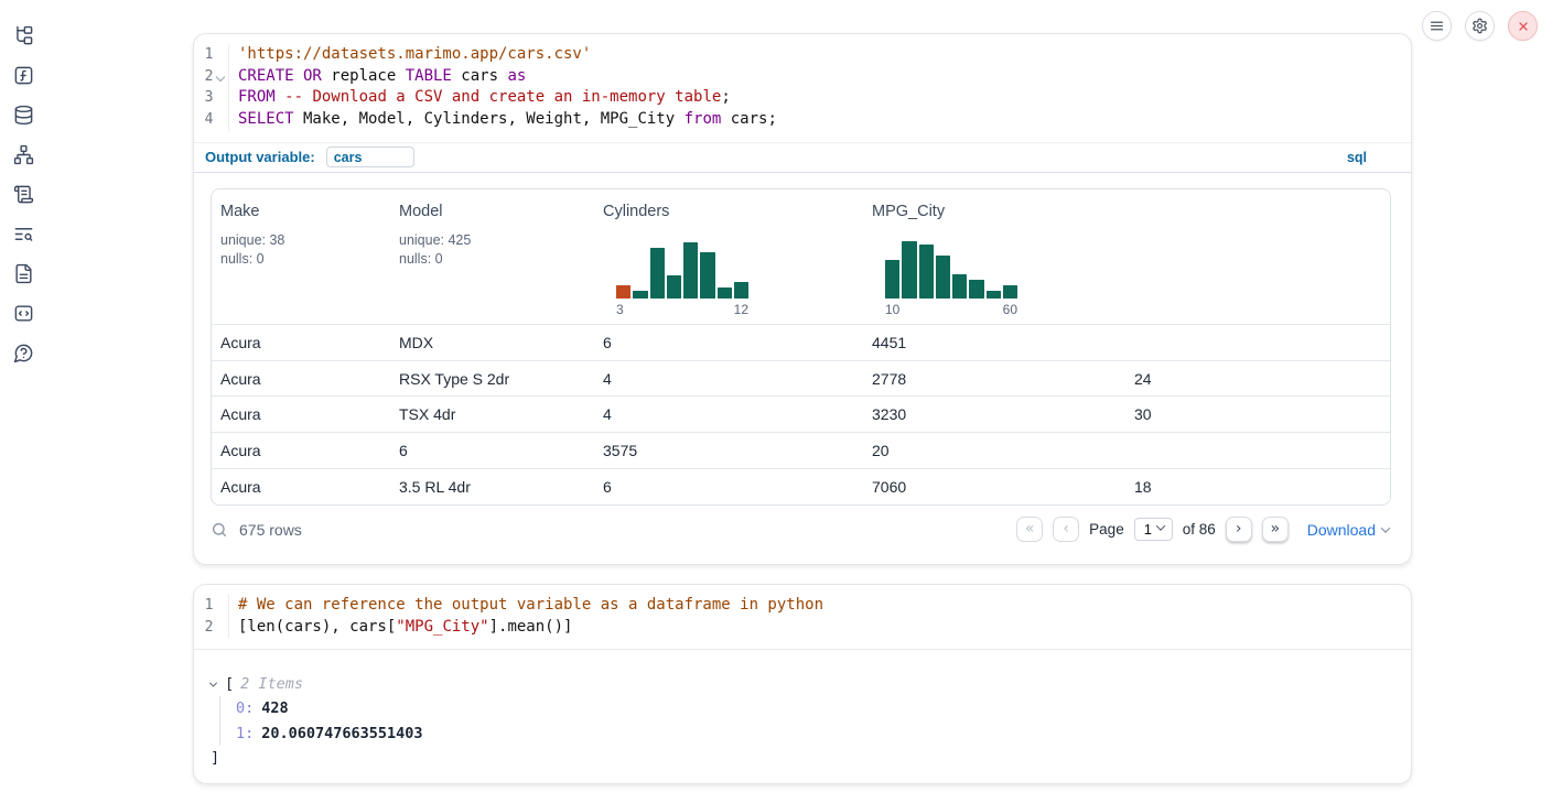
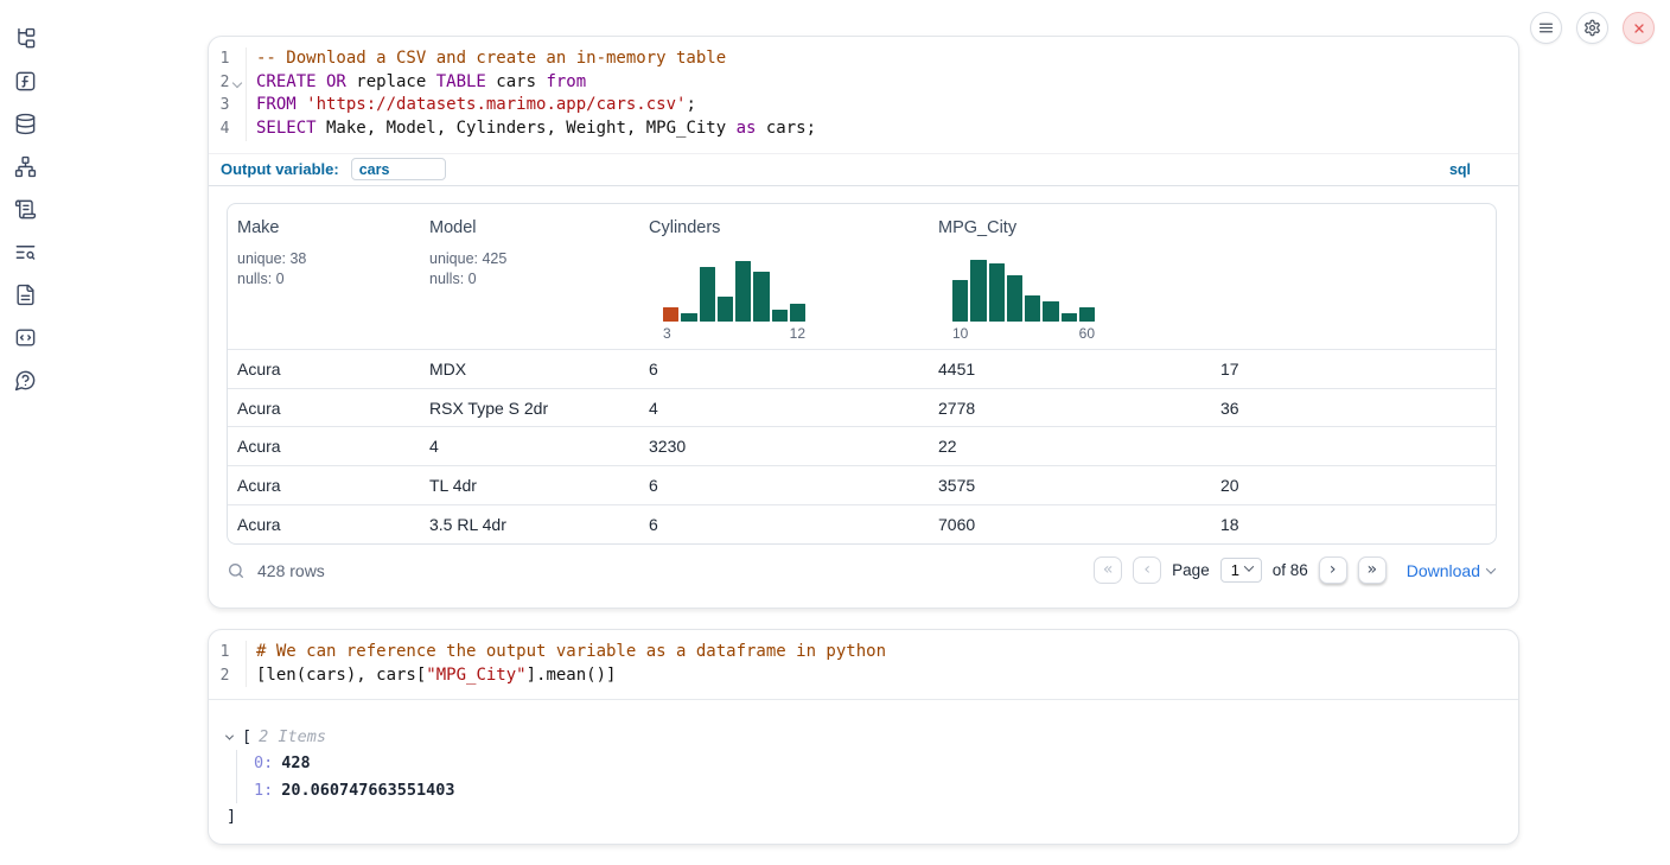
  1
- 'https://datasets.marimo.app/cars.csv'
+ -- Download a CSV and create an in-memory table
  2
- CREATE OR replace TABLE cars as
+ CREATE OR replace TABLE cars from
  3
- FROM -- Download a CSV and create an in-memory table;
+ FROM 'https://datasets.marimo.app/cars.csv';
  4
- SELECT Make, Model, Cylinders, Weight, MPG_City from cars;
+ SELECT Make, Model, Cylinders, Weight, MPG_City as cars;
  Output variable:
  cars
  sql
  Make
  unique: 38
  nulls: 0
  Model
  unique: 425
  nulls: 0
  Cylinders
  3
  12
  MPG_City
  10
  60
  Acura
  MDX
  6
  4451
+ 17
  Acura
  RSX Type S 2dr
  4
  2778
- 24
+ 36
  Acura
- TSX 4dr
  4
  3230
- 30
+ 22
  Acura
+ TL 4dr
  6
  3575
  20
  Acura
  3.5 RL 4dr
  6
  7060
  18
- 675 rows
+ 428 rows
  «
  ‹
  Page
  1
  of 86
  ›
  »
  Download
  1
  # We can reference the output variable as a dataframe in python
  2
  [len(cars), cars["MPG_City"].mean()]
  [
  2 Items
  0: 428
  1: 20.060747663551403
  ]
